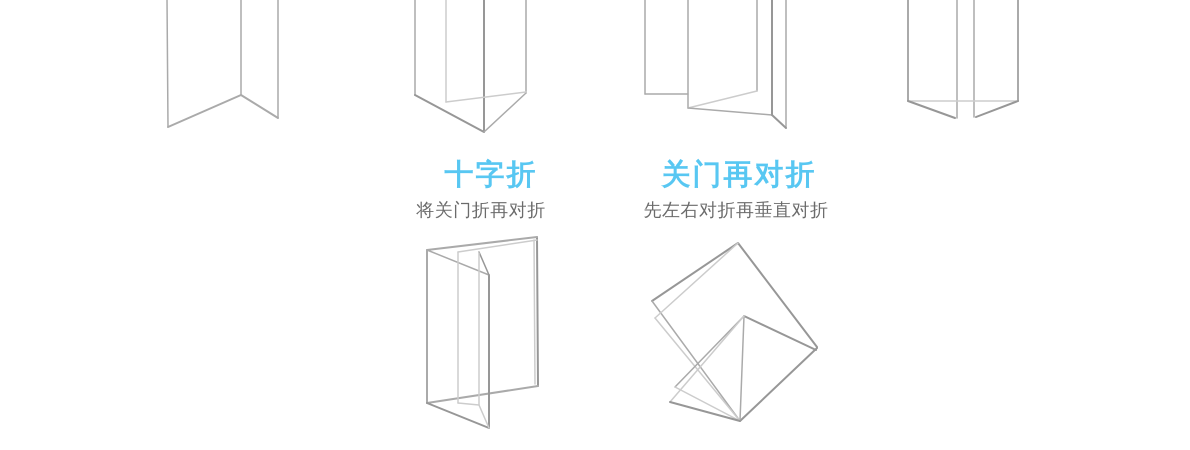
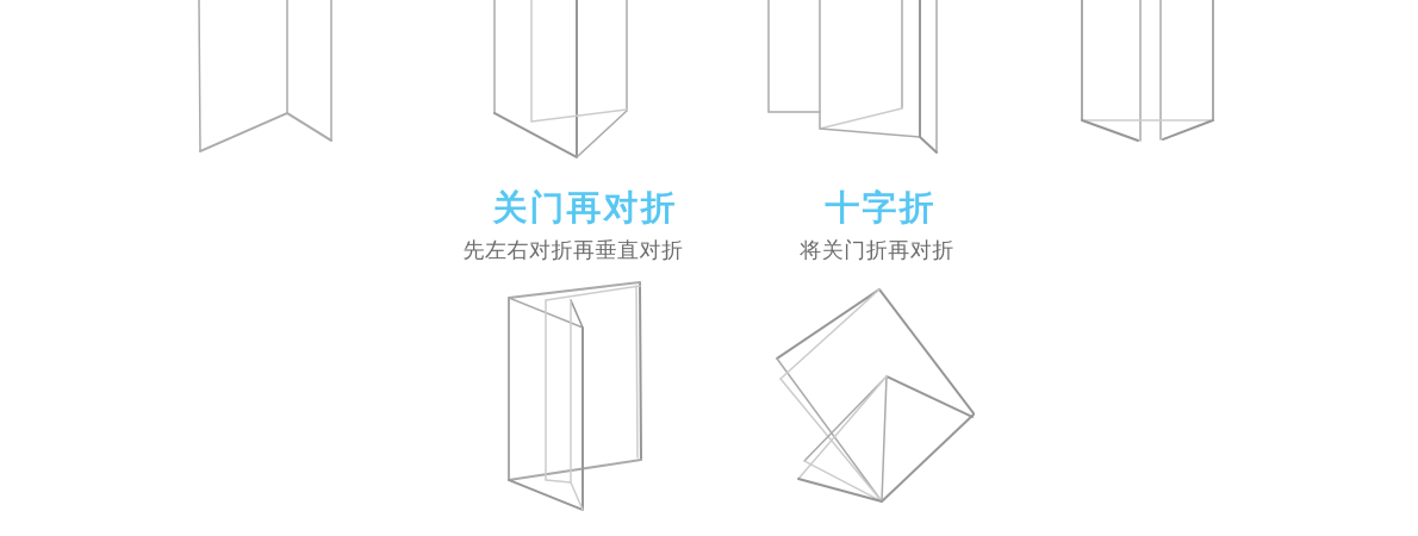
- 十字折
+ 关门再对折
- 将关门折再对折
+ 先左右对折再垂直对折
- 关门再对折
+ 十字折
- 先左右对折再垂直对折
+ 将关门折再对折
